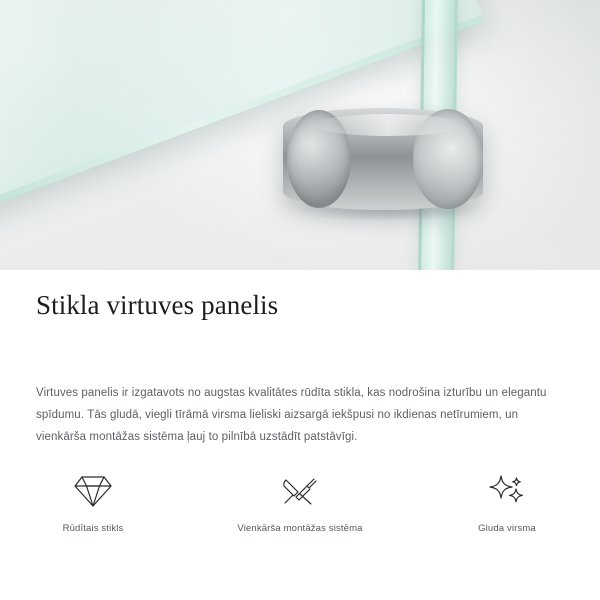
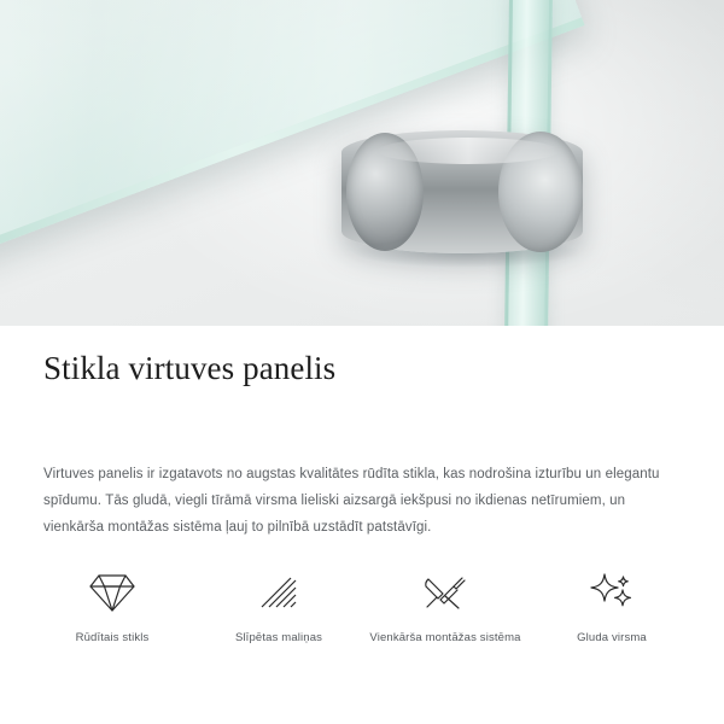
  Stikla virtuves panelis
  Virtuves panelis ir izgatavots no augstas kvalitātes rūdīta stikla, kas nodrošina izturību un elegantu spīdumu. Tās gludā, viegli tīrāmā virsma lieliski aizsargā iekšpusi no ikdienas netīrumiem, un vienkārša montāžas sistēma ļauj to pilnībā uzstādīt patstāvīgi.
  Rūdītais stikls
+ Slīpētas maliņas
  Vienkārša montāžas sistēma
  Gluda virsma
